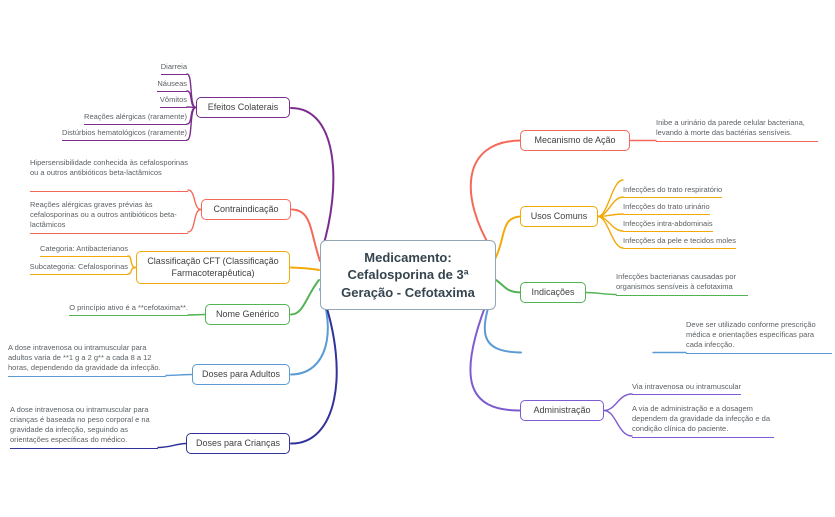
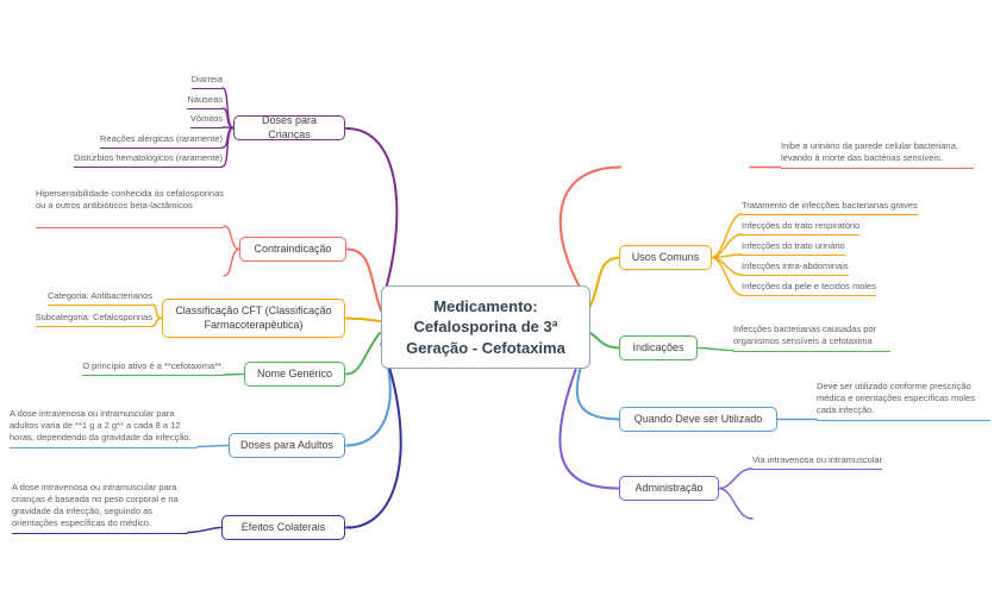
  Medicamento: Cefalosporina de 3ª Geração - Cefotaxima
- Efeitos Colaterais
+ Doses para Crianças
  Contraindicação
  Classificação CFT (Classificação Farmacoterapêutica)
  Nome Genérico
  Doses para Adultos
- Doses para Crianças
+ Efeitos Colaterais
- Mecanismo de Ação
  Usos Comuns
  Indicações
+ Quando Deve ser Utilizado
  Administração
  Diarreia
  Náuseas
  Vômitos
  Reações alérgicas (raramente)
  Distúrbios hematológicos (raramente)
  Hipersensibilidade conhecida às cefalosporinas ou a outros antibióticos beta-lactâmicos
- Reações alérgicas graves prévias às cefalosporinas ou a outros antibióticos beta-lactâmicos
  Categoria: Antibacterianos
  Subcategoria: Cefalosporinas
  O princípio ativo é a **cefotaxima**.
  A dose intravenosa ou intramuscular para adultos varia de **1 g a 2 g** a cada 8 a 12 horas, dependendo da gravidade da infecção.
  A dose intravenosa ou intramuscular para crianças é baseada no peso corporal e na gravidade da infecção, seguindo as orientações específicas do médico.
  Inibe a urinário da parede celular bacteriana, levando à morte das bactérias sensíveis.
+ Tratamento de infecções bacterianas graves
  Infecções do trato respiratório
  Infecções do trato urinário
  Infecções intra-abdominais
  Infecções da pele e tecidos moles
  Infecções bacterianas causadas por organismos sensíveis à cefotaxima
- Deve ser utilizado conforme prescrição médica e orientações específicas para cada infecção.
+ Deve ser utilizado conforme prescrição médica e orientações específicas moles cada infecção.
  Via intravenosa ou intramuscular
- A via de administração e a dosagem dependem da gravidade da infecção e da condição clínica do paciente.
